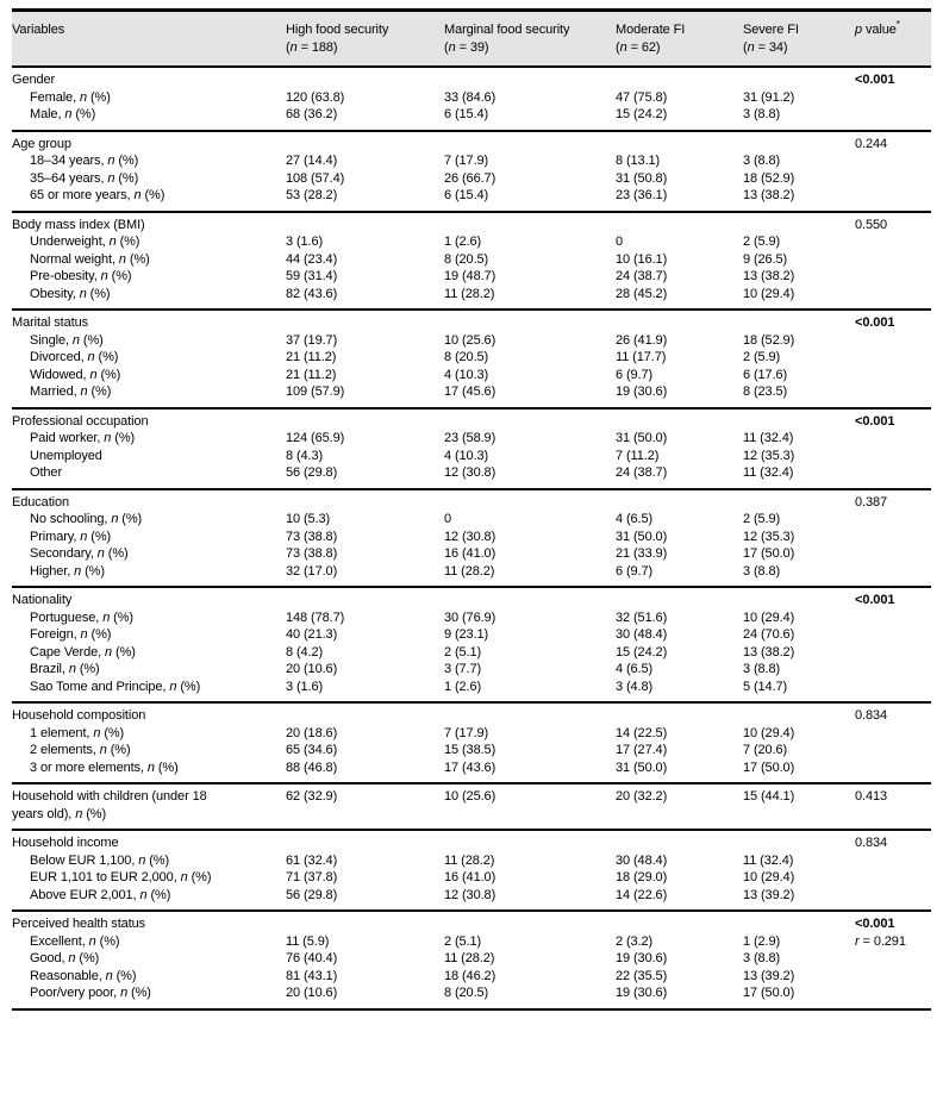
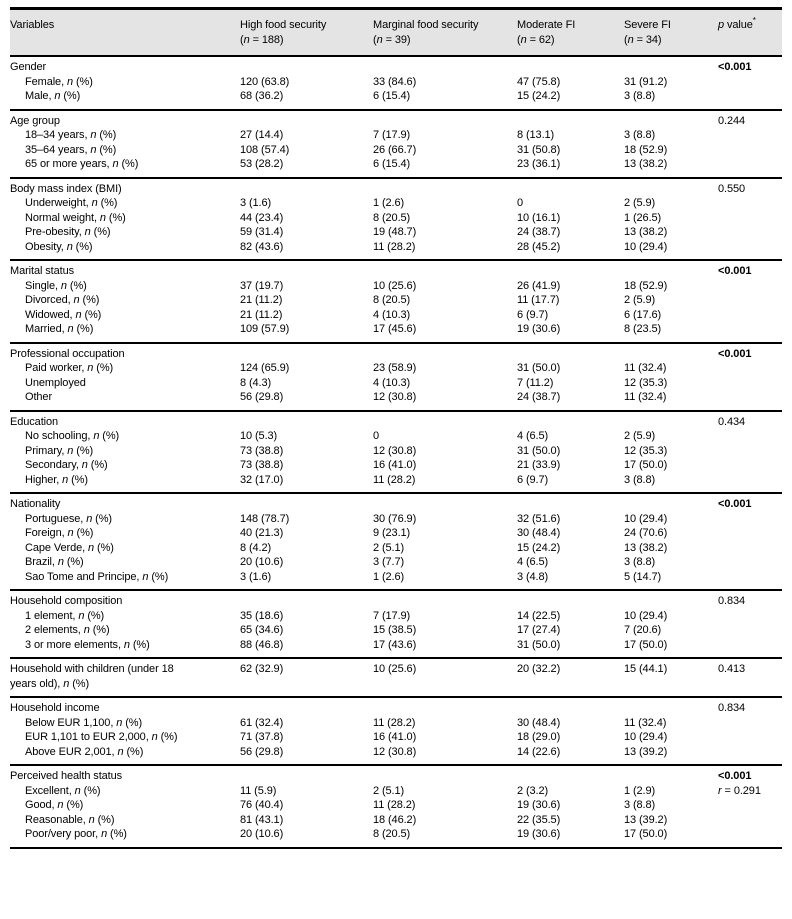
  Variables
  High food security
  (n = 188)
  Marginal food security
  (n = 39)
  Moderate FI
  (n = 62)
  Severe FI
  (n = 34)
  p value*
  Gender
  <0.001
  Female, n (%)
  120 (63.8)
  33 (84.6)
  47 (75.8)
  31 (91.2)
  Male, n (%)
  68 (36.2)
  6 (15.4)
  15 (24.2)
  3 (8.8)
  Age group
  0.244
  18–34 years, n (%)
  27 (14.4)
  7 (17.9)
  8 (13.1)
  3 (8.8)
  35–64 years, n (%)
  108 (57.4)
  26 (66.7)
  31 (50.8)
  18 (52.9)
  65 or more years, n (%)
  53 (28.2)
  6 (15.4)
  23 (36.1)
  13 (38.2)
  Body mass index (BMI)
  0.550
  Underweight, n (%)
  3 (1.6)
  1 (2.6)
  0
  2 (5.9)
  Normal weight, n (%)
  44 (23.4)
  8 (20.5)
  10 (16.1)
- 9 (26.5)
+ 1 (26.5)
  Pre-obesity, n (%)
  59 (31.4)
  19 (48.7)
  24 (38.7)
  13 (38.2)
  Obesity, n (%)
  82 (43.6)
  11 (28.2)
  28 (45.2)
  10 (29.4)
  Marital status
  <0.001
  Single, n (%)
  37 (19.7)
  10 (25.6)
  26 (41.9)
  18 (52.9)
  Divorced, n (%)
  21 (11.2)
  8 (20.5)
  11 (17.7)
  2 (5.9)
  Widowed, n (%)
  21 (11.2)
  4 (10.3)
  6 (9.7)
  6 (17.6)
  Married, n (%)
  109 (57.9)
  17 (45.6)
  19 (30.6)
  8 (23.5)
  Professional occupation
  <0.001
  Paid worker, n (%)
  124 (65.9)
  23 (58.9)
  31 (50.0)
  11 (32.4)
  Unemployed
  8 (4.3)
  4 (10.3)
  7 (11.2)
  12 (35.3)
  Other
  56 (29.8)
  12 (30.8)
  24 (38.7)
  11 (32.4)
  Education
- 0.387
+ 0.434
  No schooling, n (%)
  10 (5.3)
  0
  4 (6.5)
  2 (5.9)
  Primary, n (%)
  73 (38.8)
  12 (30.8)
  31 (50.0)
  12 (35.3)
  Secondary, n (%)
  73 (38.8)
  16 (41.0)
  21 (33.9)
  17 (50.0)
  Higher, n (%)
  32 (17.0)
  11 (28.2)
  6 (9.7)
  3 (8.8)
  Nationality
  <0.001
  Portuguese, n (%)
  148 (78.7)
  30 (76.9)
  32 (51.6)
  10 (29.4)
  Foreign, n (%)
  40 (21.3)
  9 (23.1)
  30 (48.4)
  24 (70.6)
  Cape Verde, n (%)
  8 (4.2)
  2 (5.1)
  15 (24.2)
  13 (38.2)
  Brazil, n (%)
  20 (10.6)
  3 (7.7)
  4 (6.5)
  3 (8.8)
  Sao Tome and Principe, n (%)
  3 (1.6)
  1 (2.6)
  3 (4.8)
  5 (14.7)
  Household composition
  0.834
  1 element, n (%)
- 20 (18.6)
+ 35 (18.6)
  7 (17.9)
  14 (22.5)
  10 (29.4)
  2 elements, n (%)
  65 (34.6)
  15 (38.5)
  17 (27.4)
  7 (20.6)
  3 or more elements, n (%)
  88 (46.8)
  17 (43.6)
  31 (50.0)
  17 (50.0)
  Household with children (under 18 years old), n (%)
  62 (32.9)
  10 (25.6)
  20 (32.2)
  15 (44.1)
  0.413
  Household income
  0.834
  Below EUR 1,100, n (%)
  61 (32.4)
  11 (28.2)
  30 (48.4)
  11 (32.4)
  EUR 1,101 to EUR 2,000, n (%)
  71 (37.8)
  16 (41.0)
  18 (29.0)
  10 (29.4)
  Above EUR 2,001, n (%)
  56 (29.8)
  12 (30.8)
  14 (22.6)
  13 (39.2)
  Perceived health status
  <0.001
  Excellent, n (%)
  11 (5.9)
  2 (5.1)
  2 (3.2)
  1 (2.9)
  r = 0.291
  Good, n (%)
  76 (40.4)
  11 (28.2)
  19 (30.6)
  3 (8.8)
  Reasonable, n (%)
  81 (43.1)
  18 (46.2)
  22 (35.5)
  13 (39.2)
  Poor/very poor, n (%)
  20 (10.6)
  8 (20.5)
  19 (30.6)
  17 (50.0)
